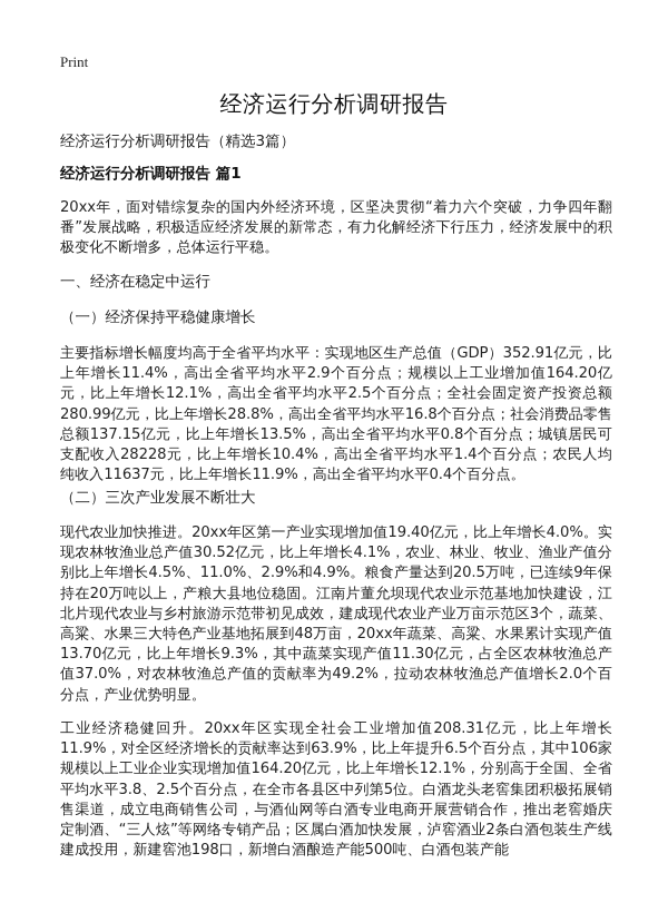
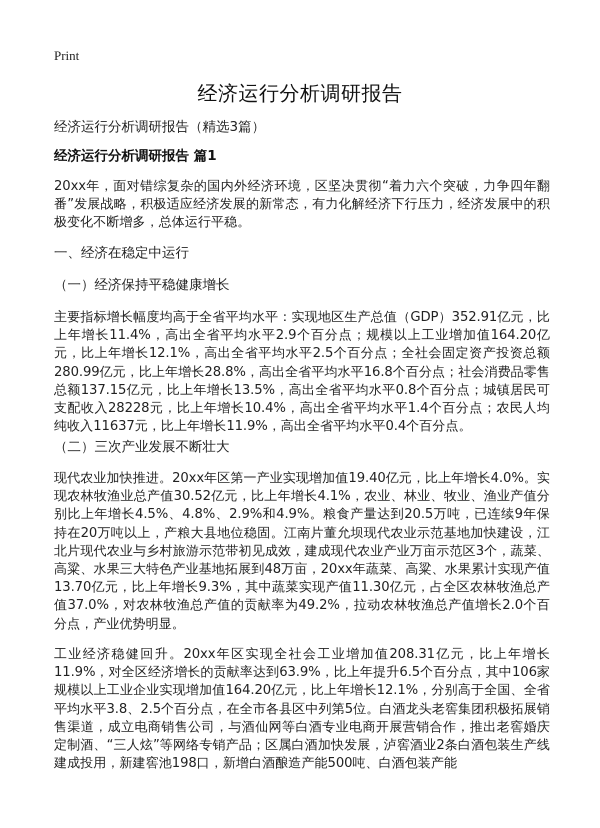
  Print
  经济运行分析调研报告
  经济运行分析调研报告（精选3篇）
  经济运行分析调研报告 篇1
  20xx年，面对错综复杂的国内外经济环境，区坚决贯彻“着力六个突破，力争四年翻番”发展战略，积极适应经济发展的新常态，有力化解经济下行压力，经济发展中的积极变化不断增多，总体运行平稳。
  一、经济在稳定中运行
  （一）经济保持平稳健康增长
  主要指标增长幅度均高于全省平均水平：实现地区生产总值（GDP）352.91亿元，比上年增长11.4%，高出全省平均水平2.9个百分点；规模以上工业增加值164.20亿元，比上年增长12.1%，高出全省平均水平2.5个百分点；全社会固定资产投资总额280.99亿元，比上年增长28.8%，高出全省平均水平16.8个百分点；社会消费品零售总额137.15亿元，比上年增长13.5%，高出全省平均水平0.8个百分点；城镇居民可支配收入28228元，比上年增长10.4%，高出全省平均水平1.4个百分点；农民人均纯收入11637元，比上年增长11.9%，高出全省平均水平0.4个百分点。
  （二）三次产业发展不断壮大
- 现代农业加快推进。20xx年区第一产业实现增加值19.40亿元，比上年增长4.0%。实现农林牧渔业总产值30.52亿元，比上年增长4.1%，农业、林业、牧业、渔业产值分别比上年增长4.5%、11.0%、2.9%和4.9%。粮食产量达到20.5万吨，已连续9年保持在20万吨以上，产粮大县地位稳固。江南片董允坝现代农业示范基地加快建设，江北片现代农业与乡村旅游示范带初见成效，建成现代农业产业万亩示范区3个，蔬菜、高粱、水果三大特色产业基地拓展到48万亩，20xx年蔬菜、高粱、水果累计实现产值13.70亿元，比上年增长9.3%，其中蔬菜实现产值11.30亿元，占全区农林牧渔总产值37.0%，对农林牧渔总产值的贡献率为49.2%，拉动农林牧渔总产值增长2.0个百分点，产业优势明显。
+ 现代农业加快推进。20xx年区第一产业实现增加值19.40亿元，比上年增长4.0%。实现农林牧渔业总产值30.52亿元，比上年增长4.1%，农业、林业、牧业、渔业产值分别比上年增长4.5%、4.8%、2.9%和4.9%。粮食产量达到20.5万吨，已连续9年保持在20万吨以上，产粮大县地位稳固。江南片董允坝现代农业示范基地加快建设，江北片现代农业与乡村旅游示范带初见成效，建成现代农业产业万亩示范区3个，蔬菜、高粱、水果三大特色产业基地拓展到48万亩，20xx年蔬菜、高粱、水果累计实现产值13.70亿元，比上年增长9.3%，其中蔬菜实现产值11.30亿元，占全区农林牧渔总产值37.0%，对农林牧渔总产值的贡献率为49.2%，拉动农林牧渔总产值增长2.0个百分点，产业优势明显。
  工业经济稳健回升。20xx年区实现全社会工业增加值208.31亿元，比上年增长11.9%，对全区经济增长的贡献率达到63.9%，比上年提升6.5个百分点，其中106家规模以上工业企业实现增加值164.20亿元，比上年增长12.1%，分别高于全国、全省平均水平3.8、2.5个百分点，在全市各县区中列第5位。白酒龙头老窖集团积极拓展销售渠道，成立电商销售公司，与酒仙网等白酒专业电商开展营销合作，推出老窖婚庆定制酒、“三人炫”等网络专销产品；区属白酒加快发展，泸窖酒业2条白酒包装生产线建成投用，新建窖池198口，新增白酒酿造产能500吨、白酒包装产能
